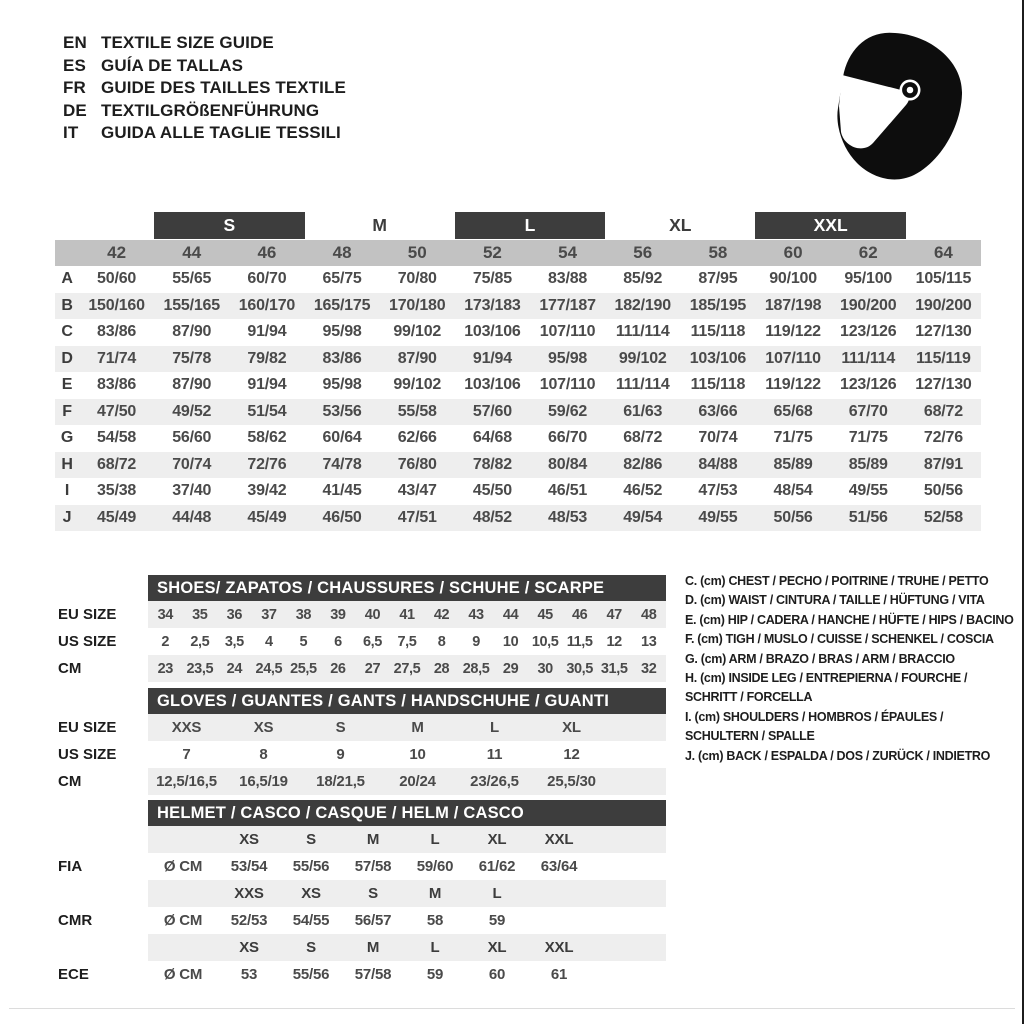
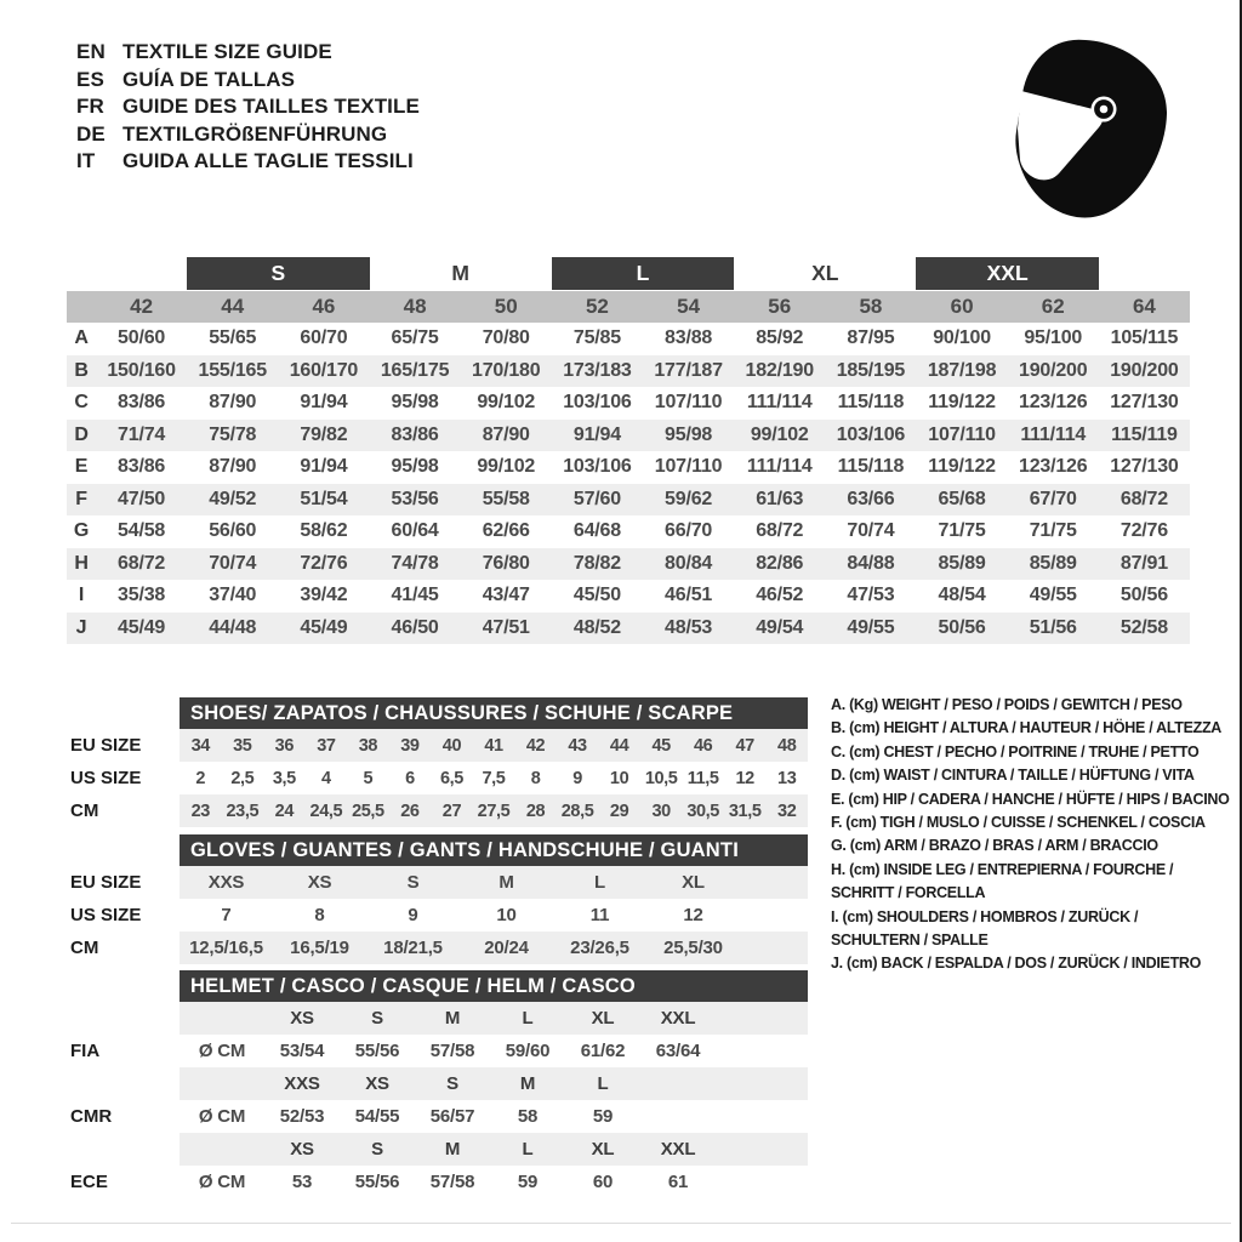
  EN
  TEXTILE SIZE GUIDE
  ES
  GUÍA DE TALLAS
  FR
  GUIDE DES TAILLES TEXTILE
  DE
  TEXTILGRÖßENFÜHRUNG
  IT
  GUIDA ALLE TAGLIE TESSILI
  S
  M
  L
  XL
  XXL
  42
  44
  46
  48
  50
  52
  54
  56
  58
  60
  62
  64
  A
  50/60
  55/65
  60/70
  65/75
  70/80
  75/85
  83/88
  85/92
  87/95
  90/100
  95/100
  105/115
  B
  150/160
  155/165
  160/170
  165/175
  170/180
  173/183
  177/187
  182/190
  185/195
  187/198
  190/200
  190/200
  C
  83/86
  87/90
  91/94
  95/98
  99/102
  103/106
  107/110
  111/114
  115/118
  119/122
  123/126
  127/130
  D
  71/74
  75/78
  79/82
  83/86
  87/90
  91/94
  95/98
  99/102
  103/106
  107/110
  111/114
  115/119
  E
  83/86
  87/90
  91/94
  95/98
  99/102
  103/106
  107/110
  111/114
  115/118
  119/122
  123/126
  127/130
  F
  47/50
  49/52
  51/54
  53/56
  55/58
  57/60
  59/62
  61/63
  63/66
  65/68
  67/70
  68/72
  G
  54/58
  56/60
  58/62
  60/64
  62/66
  64/68
  66/70
  68/72
  70/74
  71/75
  71/75
  72/76
  H
  68/72
  70/74
  72/76
  74/78
  76/80
  78/82
  80/84
  82/86
  84/88
  85/89
  85/89
  87/91
  I
  35/38
  37/40
  39/42
  41/45
  43/47
  45/50
  46/51
  46/52
  47/53
  48/54
  49/55
  50/56
  J
  45/49
  44/48
  45/49
  46/50
  47/51
  48/52
  48/53
  49/54
  49/55
  50/56
  51/56
  52/58
  SHOES/ ZAPATOS / CHAUSSURES / SCHUHE / SCARPE
  EU SIZE
  34
  35
  36
  37
  38
  39
  40
  41
  42
  43
  44
  45
  46
  47
  48
  US SIZE
  2
  2,5
  3,5
  4
  5
  6
  6,5
  7,5
  8
  9
  10
  10,5
  11,5
  12
  13
  CM
  23
  23,5
  24
  24,5
  25,5
  26
  27
  27,5
  28
  28,5
  29
  30
  30,5
  31,5
  32
  GLOVES / GUANTES / GANTS / HANDSCHUHE / GUANTI
  EU SIZE
  XXS
  XS
  S
  M
  L
  XL
  US SIZE
  7
  8
  9
  10
  11
  12
  CM
  12,5/16,5
  16,5/19
  18/21,5
  20/24
  23/26,5
  25,5/30
  HELMET / CASCO / CASQUE / HELM / CASCO
  XS
  S
  M
  L
  XL
  XXL
  FIA
  Ø CM
  53/54
  55/56
  57/58
  59/60
  61/62
  63/64
  XXS
  XS
  S
  M
  L
  CMR
  Ø CM
  52/53
  54/55
  56/57
  58
  59
  XS
  S
  M
  L
  XL
  XXL
  ECE
  Ø CM
  53
  55/56
  57/58
  59
  60
  61
+ A. (Kg) WEIGHT / PESO / POIDS / GEWITCH / PESO
+ B. (cm) HEIGHT / ALTURA / HAUTEUR / HÖHE / ALTEZZA
  C. (cm) CHEST / PECHO / POITRINE / TRUHE / PETTO
  D. (cm) WAIST / CINTURA / TAILLE / HÜFTUNG / VITA
  E. (cm) HIP / CADERA / HANCHE / HÜFTE / HIPS / BACINO
  F. (cm) TIGH / MUSLO / CUISSE / SCHENKEL / COSCIA
  G. (cm) ARM / BRAZO / BRAS / ARM / BRACCIO
  H. (cm) INSIDE LEG / ENTREPIERNA / FOURCHE /
  SCHRITT / FORCELLA
- I. (cm) SHOULDERS / HOMBROS / ÉPAULES /
+ I. (cm) SHOULDERS / HOMBROS / ZURÜCK /
  SCHULTERN / SPALLE
  J. (cm) BACK / ESPALDA / DOS / ZURÜCK / INDIETRO
